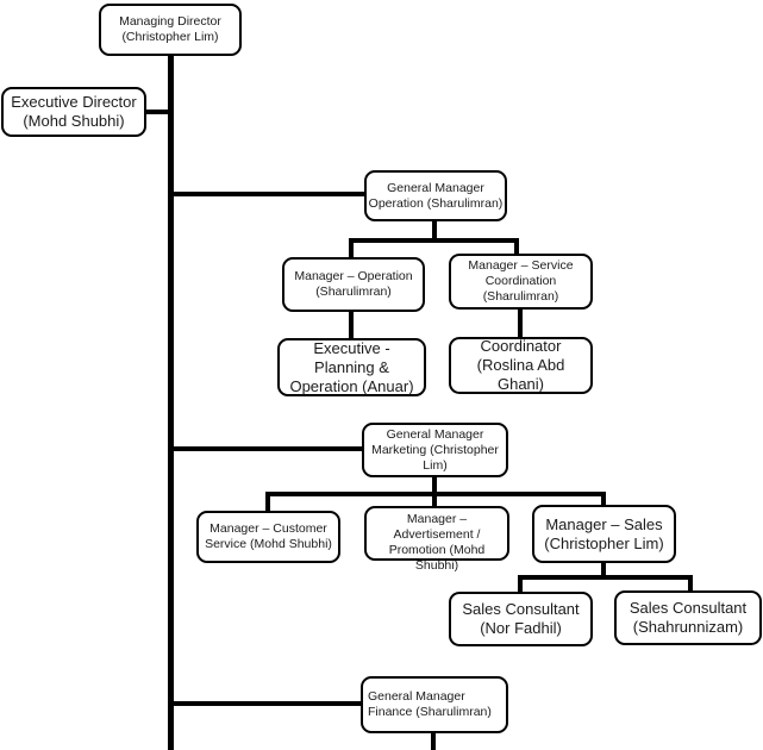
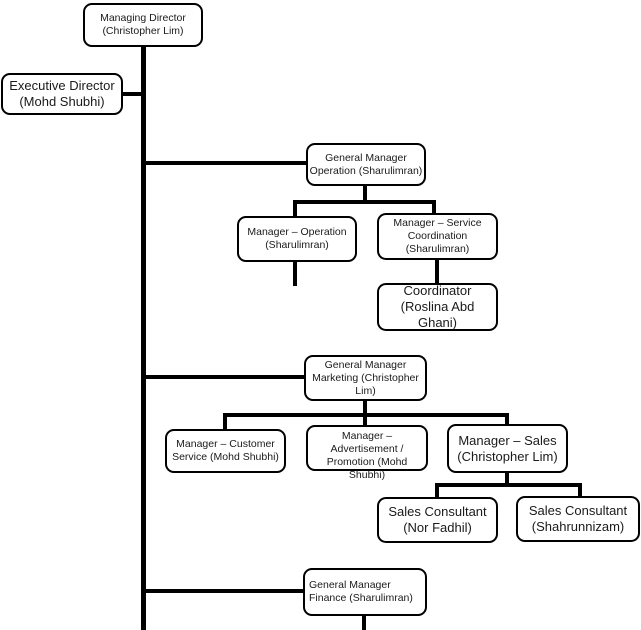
  Managing Director
  (Christopher Lim)
  Executive Director
  (Mohd Shubhi)
  General Manager
  Operation (Sharulimran)
  Manager – Operation
  (Sharulimran)
  Manager – Service
  Coordination
  (Sharulimran)
- Executive -
- Planning &
- Operation (Anuar)
  Coordinator
  (Roslina Abd
  Ghani)
  General Manager
  Marketing (Christopher
  Lim)
  Manager – Customer
  Service (Mohd Shubhi)
  Manager –
  Advertisement /
  Promotion (Mohd
  Shubhi)
  Manager – Sales
  (Christopher Lim)
  Sales Consultant
  (Nor Fadhil)
  Sales Consultant
  (Shahrunnizam)
  General Manager
  Finance (Sharulimran)
